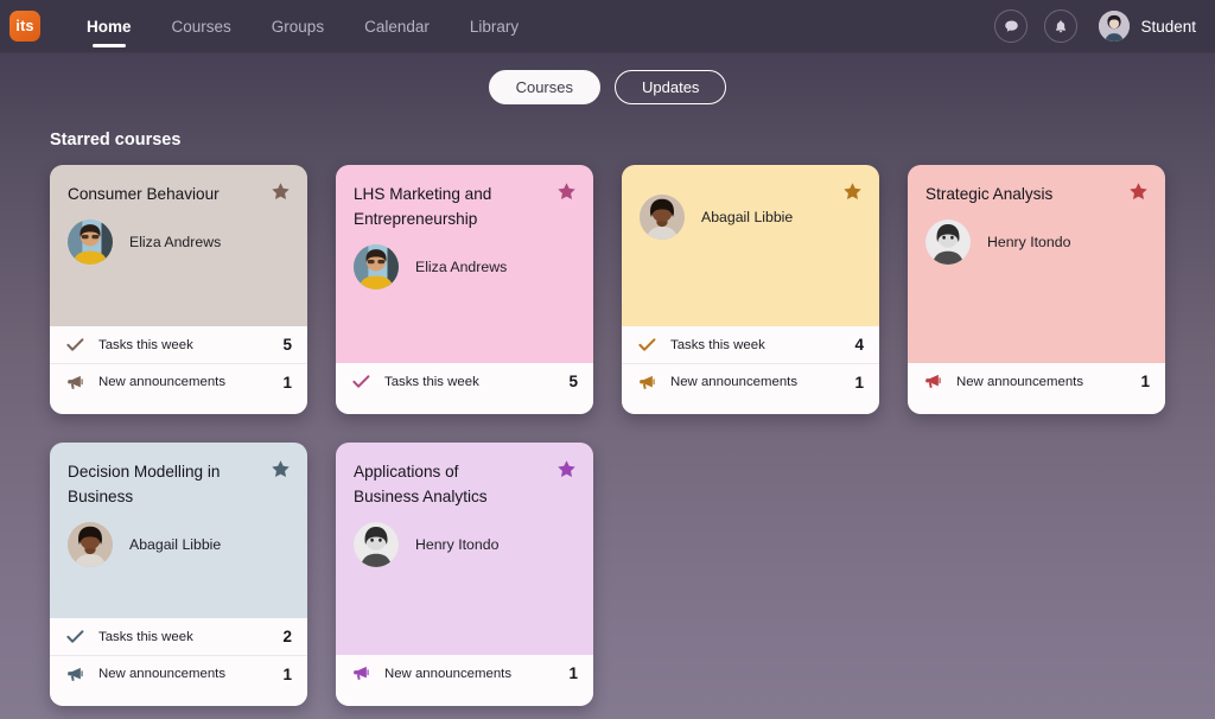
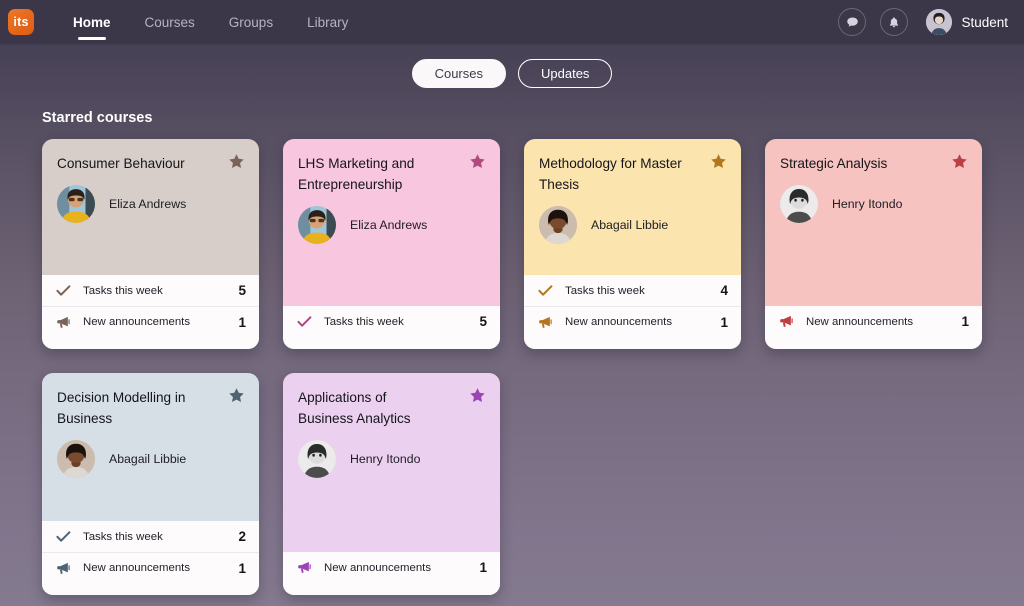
  its
  Home
  Courses
  Groups
- Calendar
  Library
  Student
  Courses
  Updates
  Starred courses
  Consumer Behaviour
  Eliza Andrews
  Tasks this week
  5
  New announcements
  1
  LHS Marketing and Entrepreneurship
  Eliza Andrews
  Tasks this week
  5
+ Methodology for Master Thesis
  Abagail Libbie
  Tasks this week
  4
  New announcements
  1
  Strategic Analysis
  Henry Itondo
  New announcements
  1
  Decision Modelling in Business
  Abagail Libbie
  Tasks this week
  2
  New announcements
  1
  Applications of Business Analytics
  Henry Itondo
  New announcements
  1
